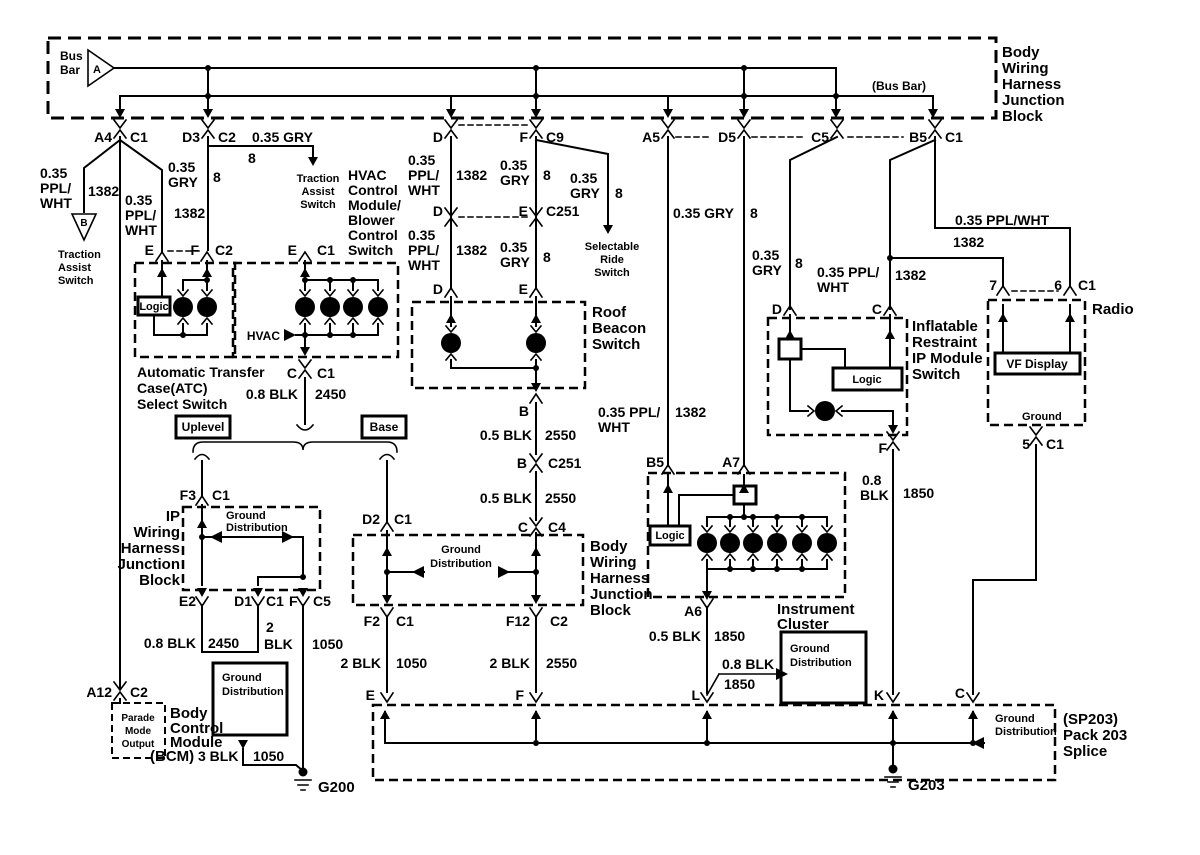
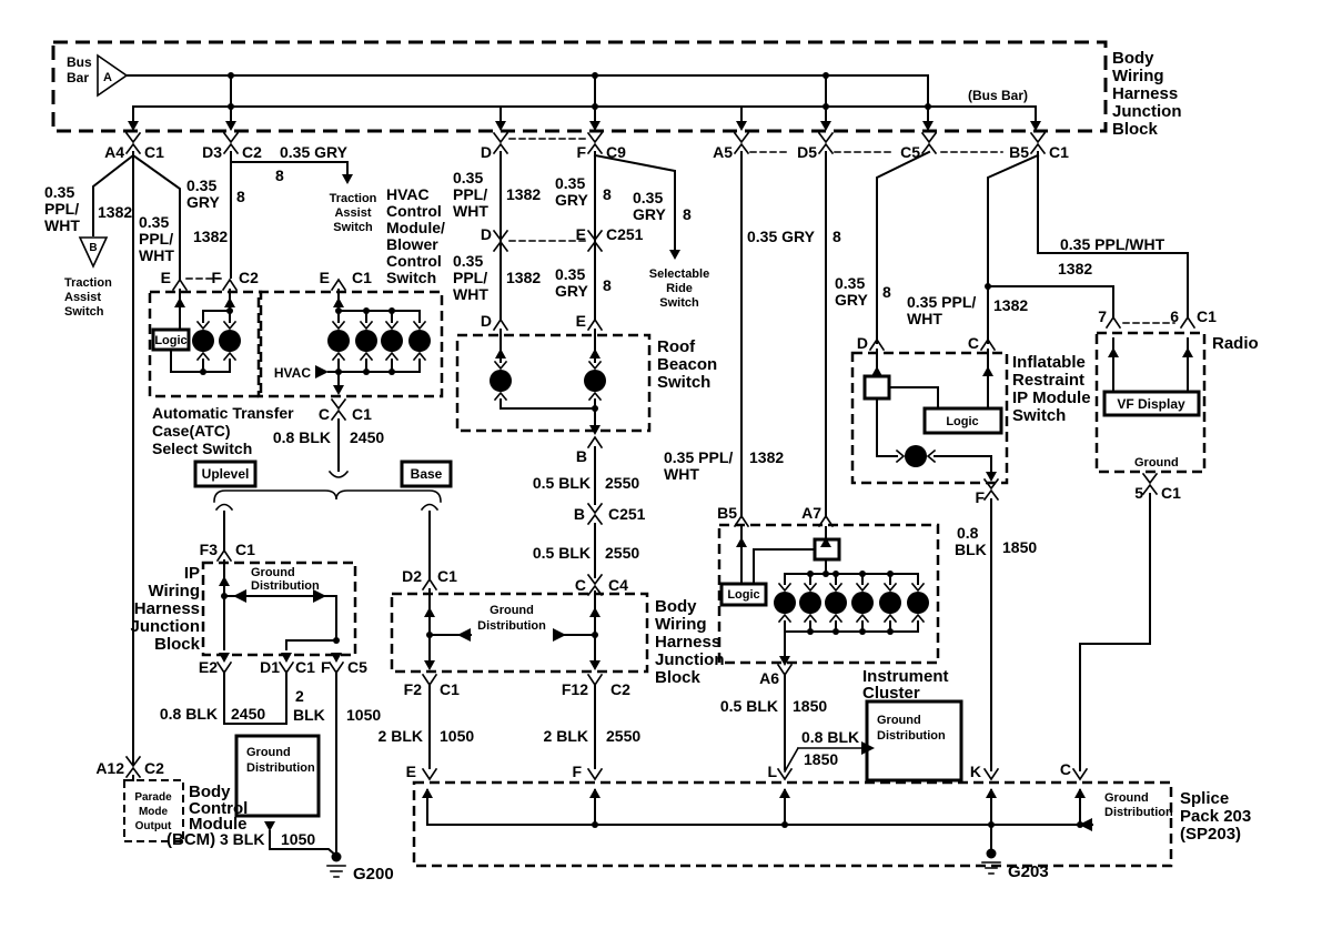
  A
  Bus
  Bar
  (Bus Bar)
  Body
  Wiring
  Harness
  Junction
  Block
  A4
  C1
  D3
  C2
  0.35 GRY
  8
  D
  F
  C9
  A5
  D5
  C5
  B5
  C1
  B
  0.35
  PPL/
  WHT
  1382
  Traction
  Assist
  Switch
  0.35
  PPL/
  WHT
  1382
  Traction
  Assist
  Switch
  0.35
  GRY
  8
  HVAC
  Control
  Module/
  Blower
  Control
  Switch
  E
  F
  C2
  Logic
  Automatic Transfer
  Case(ATC)
  Select Switch
  E
  C1
  HVAC
  C
  C1
  0.8 BLK
  2450
  Uplevel
  Base
  0.35
  PPL/
  WHT
  1382
  0.35
  GRY
  8
  D
  E
  C251
  0.35
  PPL/
  WHT
  1382
  0.35
  GRY
  8
  D
  E
  Roof
  Beacon
  Switch
  0.35
  GRY
  8
  Selectable
  Ride
  Switch
  B
  0.5 BLK
  2550
  B
  C251
  0.5 BLK
  2550
  C
  C4
  Body
  Wiring
  Harness
  Junctio
  Block
  D2
  C1
  Ground
  Distribution
  F2
  C1
  F12
  C2
  2 BLK
  1050
  2 BLK
  2550
  E
  F
  G203
  Ground
  Distribution
- (SP203)
+ Splice
  Pack 203
- Splice
+ (SP203)
  L
  K
  C
  IP
  Wiring
  Harness
  Junction
  Block
  F3
  C1
  Ground
  Distribution
  E2
  D1
  C1
  F
  C5
  0.8 BLK
  2450
  2
  BLK
  1050
  G200
  A12
  C2
  Parade
  Mode
  Output
  Body
  Control
  Module
  (BCM)
  Ground
  Distribution
  3 BLK
  1050
  0.35 GRY
  8
  0.35 PPL/
  WHT
  1382
  B5
  A7
  Logic
  A6
  Instrument
  Cluster
  0.5 BLK
  1850
  0.8 BLK
  1850
  Ground
  Distribution
  0.35
  GRY
  8
  0.35 PPL/WHT
  1382
  0.35 PPL/
  WHT
  1382
  D
  C
  Inflatable
  Restraint
  IP Module
  Switch
  Logic
  F
  0.8
  BLK
  1850
  7
  6
  C1
  Radio
  VF Display
  Ground
  5
  C1
